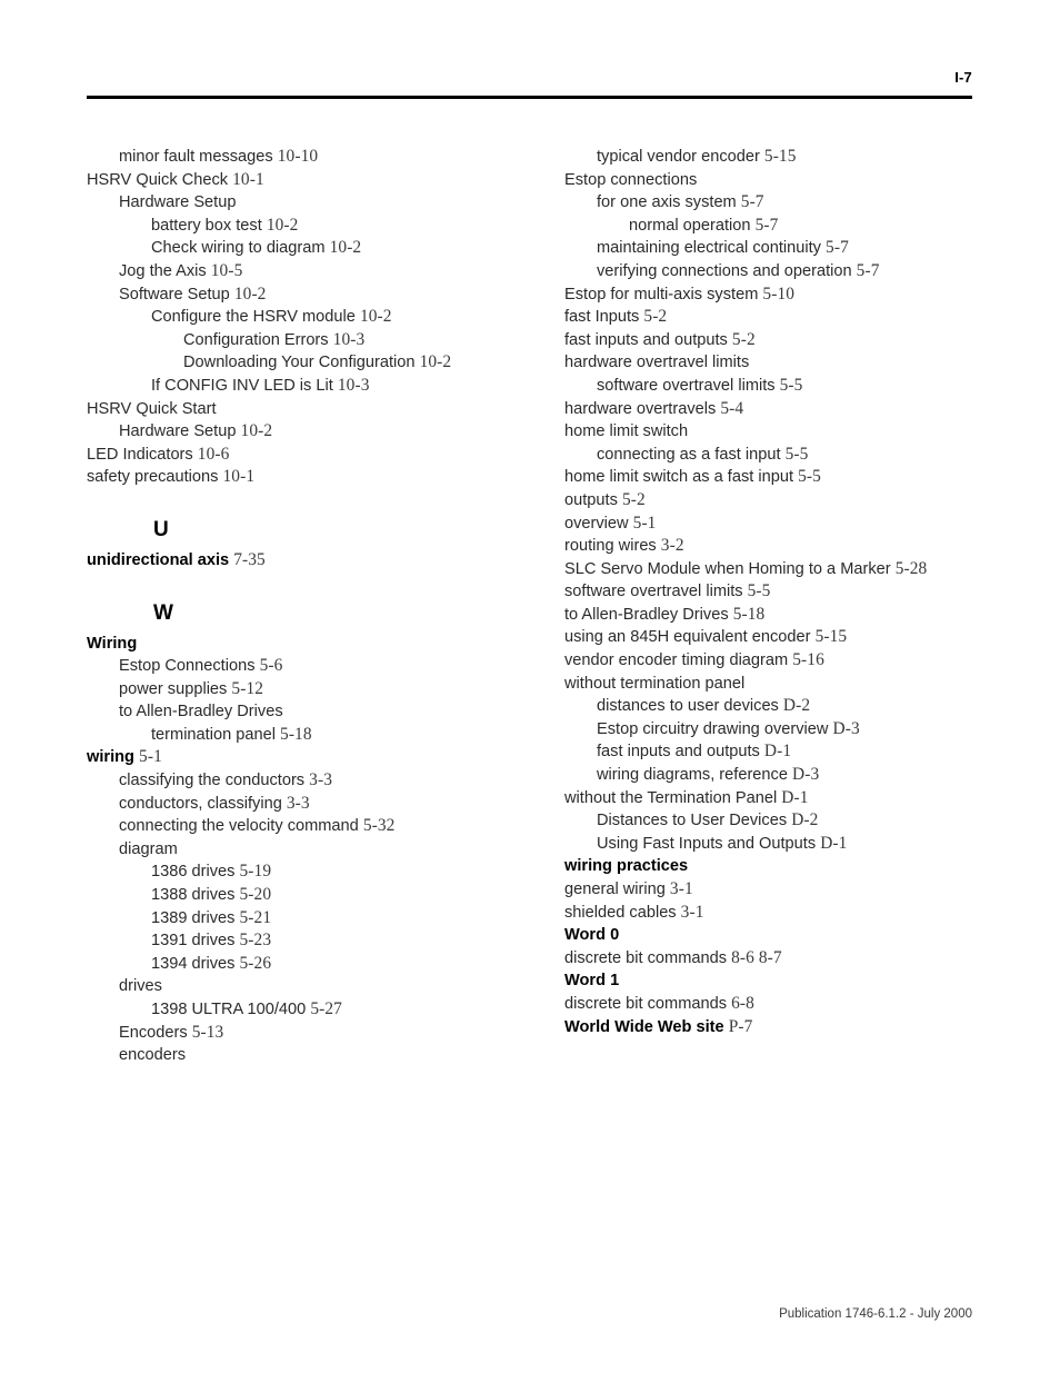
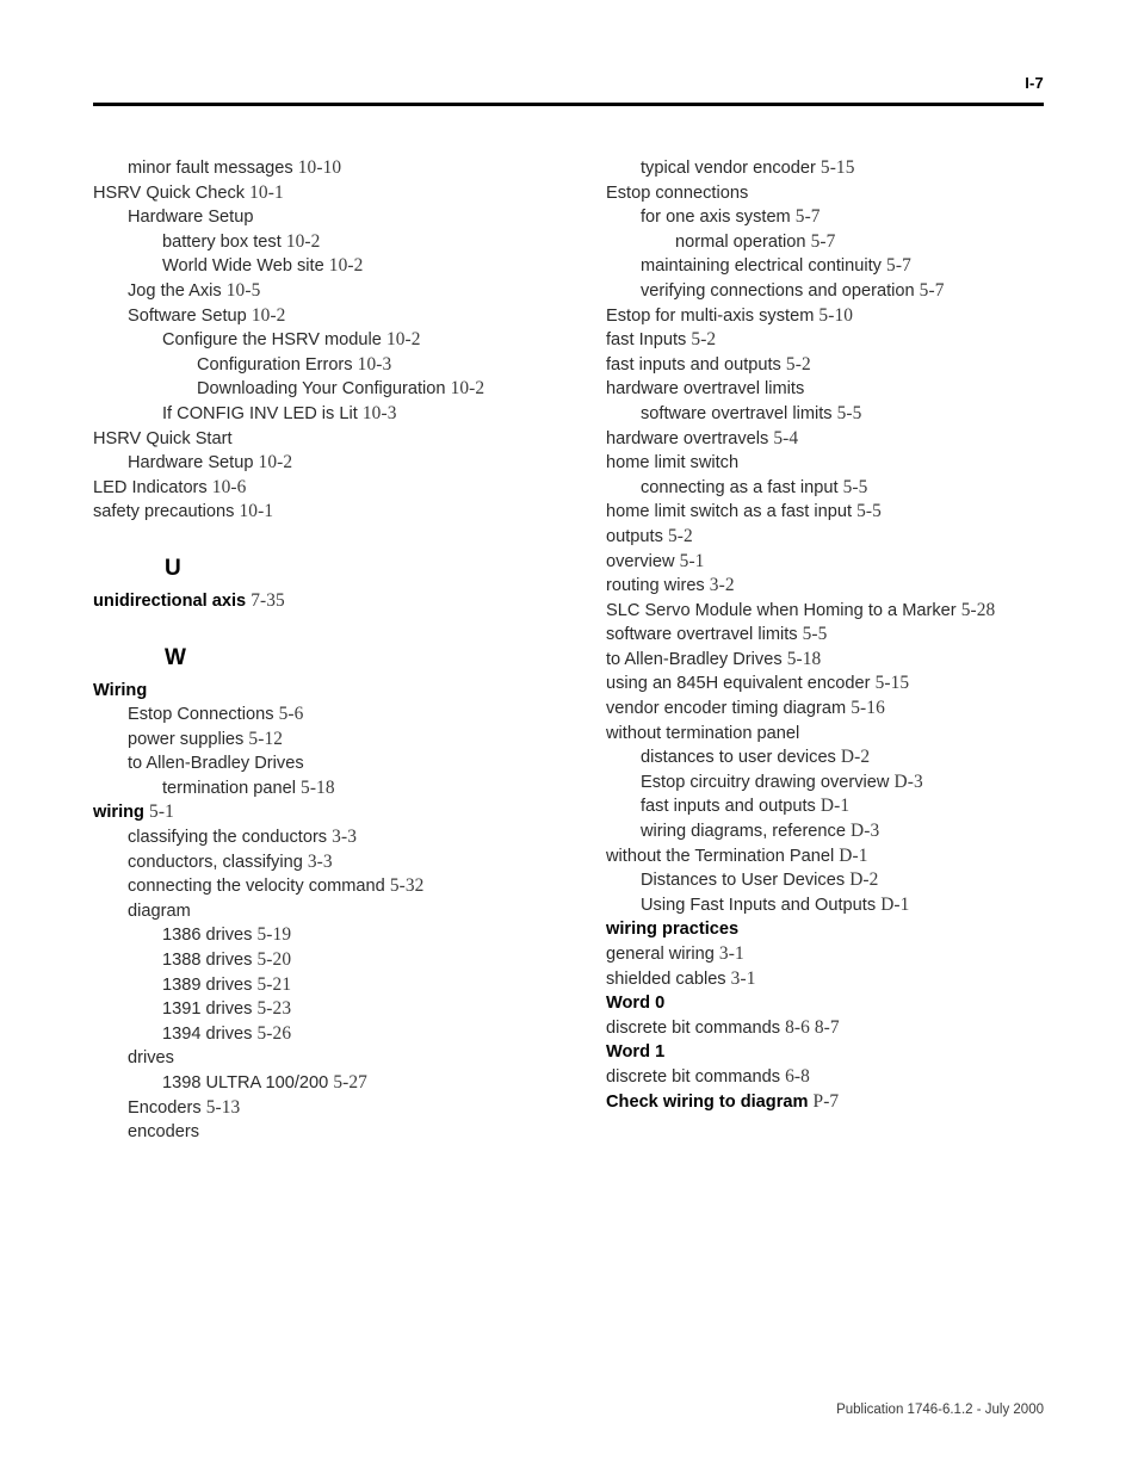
  I-7
  minor fault messages 10-10
  HSRV Quick Check 10-1
  Hardware Setup
  battery box test 10-2
- Check wiring to diagram 10-2
+ World Wide Web site 10-2
  Jog the Axis 10-5
  Software Setup 10-2
  Configure the HSRV module 10-2
  Configuration Errors 10-3
  Downloading Your Configuration 10-2
  If CONFIG INV LED is Lit 10-3
  HSRV Quick Start
  Hardware Setup 10-2
  LED Indicators 10-6
  safety precautions 10-1
  U
  unidirectional axis 7-35
  W
  Wiring
  Estop Connections 5-6
  power supplies 5-12
  to Allen-Bradley Drives
  termination panel 5-18
  wiring 5-1
  classifying the conductors 3-3
  conductors, classifying 3-3
  connecting the velocity command 5-32
  diagram
  1386 drives 5-19
  1388 drives 5-20
  1389 drives 5-21
  1391 drives 5-23
  1394 drives 5-26
  drives
- 1398 ULTRA 100/400 5-27
+ 1398 ULTRA 100/200 5-27
  Encoders 5-13
  encoders
  typical vendor encoder 5-15
  Estop connections
  for one axis system 5-7
  normal operation 5-7
  maintaining electrical continuity 5-7
  verifying connections and operation 5-7
  Estop for multi-axis system 5-10
  fast Inputs 5-2
  fast inputs and outputs 5-2
  hardware overtravel limits
  software overtravel limits 5-5
  hardware overtravels 5-4
  home limit switch
  connecting as a fast input 5-5
  home limit switch as a fast input 5-5
  outputs 5-2
  overview 5-1
  routing wires 3-2
  SLC Servo Module when Homing to a Marker 5-28
  software overtravel limits 5-5
  to Allen-Bradley Drives 5-18
  using an 845H equivalent encoder 5-15
  vendor encoder timing diagram 5-16
  without termination panel
  distances to user devices D-2
  Estop circuitry drawing overview D-3
  fast inputs and outputs D-1
  wiring diagrams, reference D-3
  without the Termination Panel D-1
  Distances to User Devices D-2
  Using Fast Inputs and Outputs D-1
  wiring practices
  general wiring 3-1
  shielded cables 3-1
  Word 0
  discrete bit commands 8-6 8-7
  Word 1
  discrete bit commands 6-8
- World Wide Web site P-7
+ Check wiring to diagram P-7
  Publication 1746-6.1.2 - July 2000
